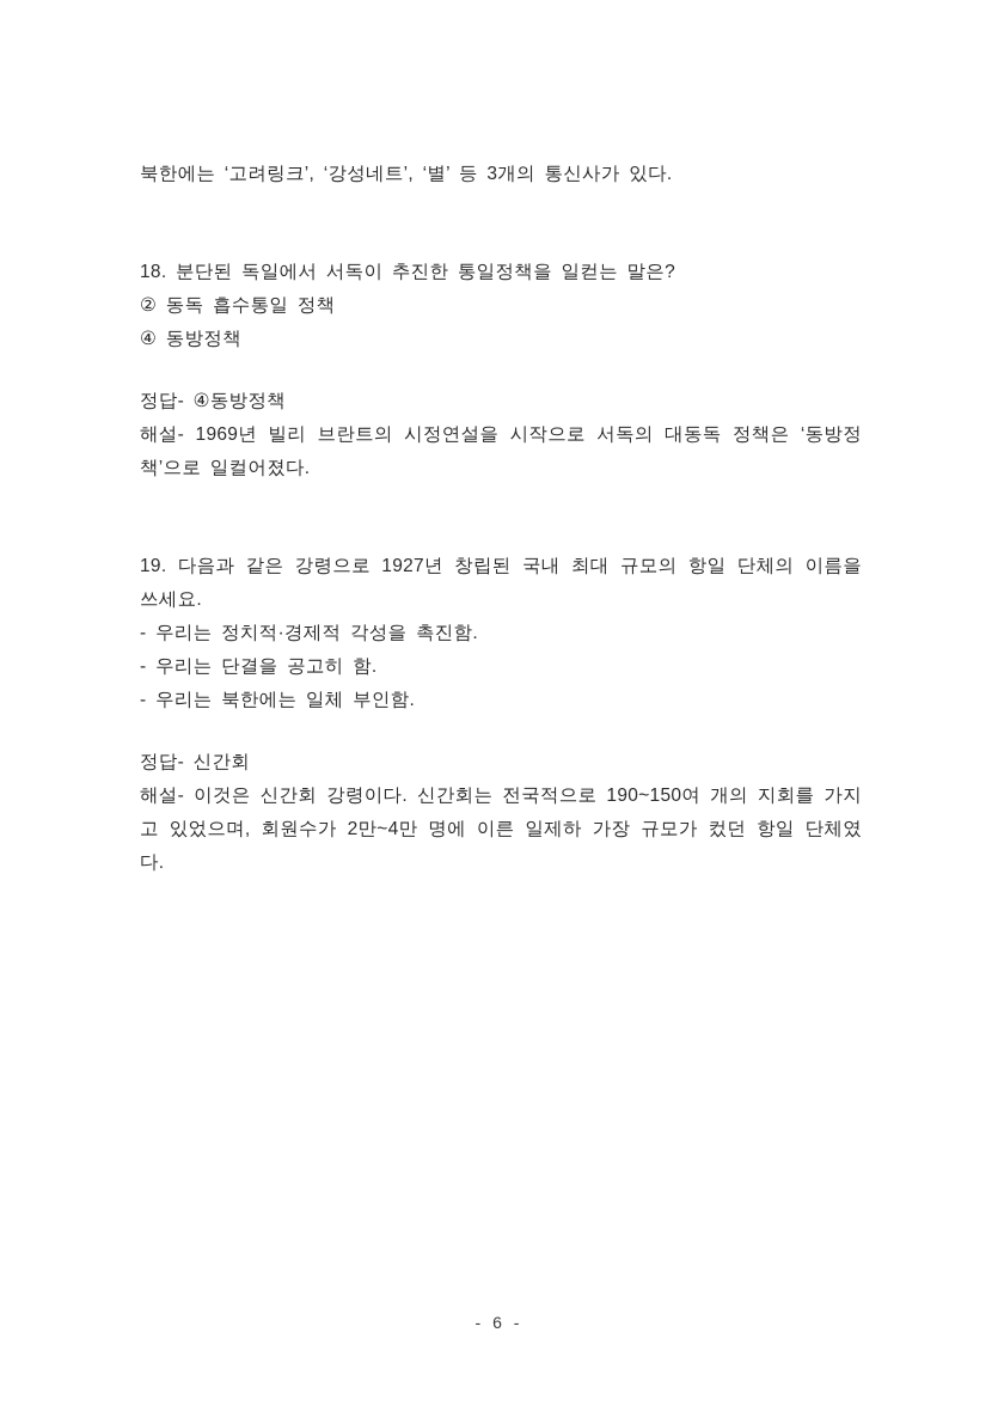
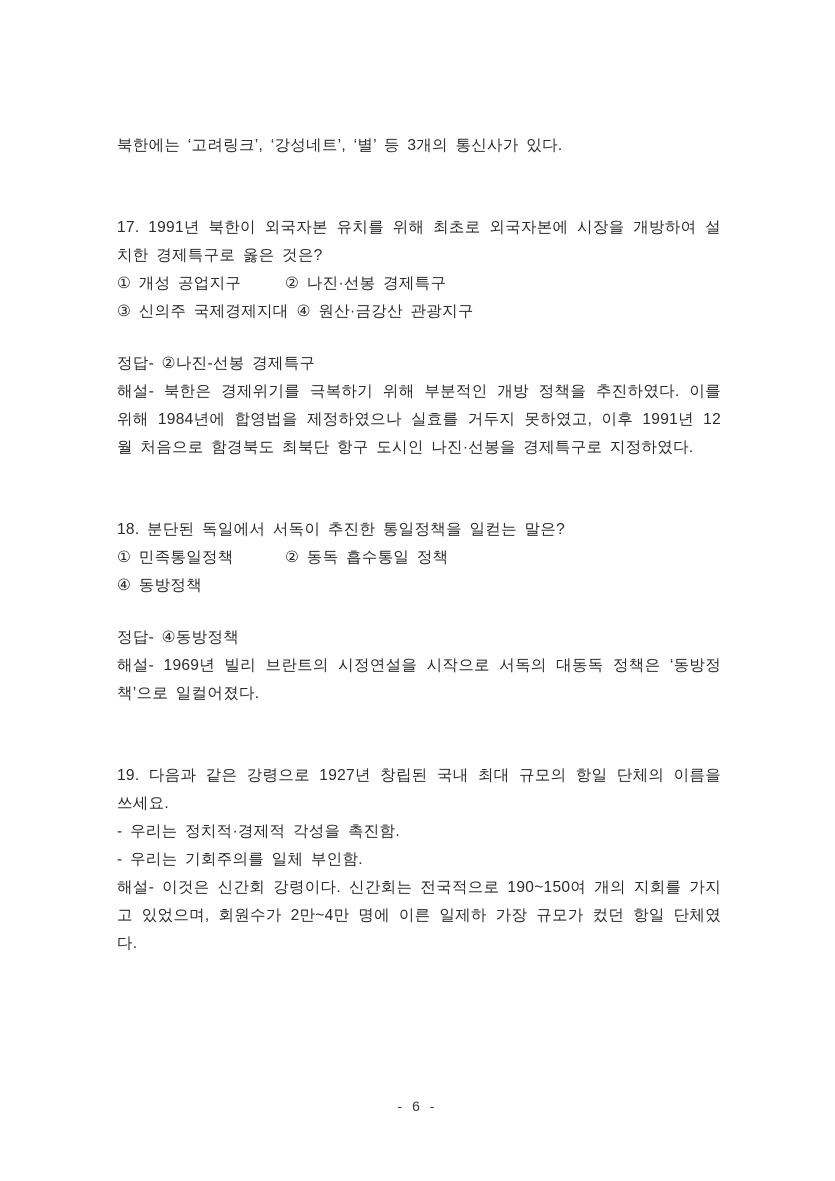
  북한에는 ‘고려링크’, ‘강성네트’, ‘별’ 등 3개의 통신사가 있다.
+ 17. 1991년 북한이 외국자본 유치를 위해 최초로 외국자본에 시장을 개방하여 설치한 경제특구로 옳은 것은?
+ ① 개성 공업지구
+ ② 나진·선봉 경제특구
+ ③ 신의주 국제경제지대
+ ④ 원산·금강산 관광지구
+ 정답- ②나진-선봉 경제특구
+ 해설- 북한은 경제위기를 극복하기 위해 부분적인 개방 정책을 추진하였다. 이를 위해 1984년에 합영법을 제정하였으나 실효를 거두지 못하였고, 이후 1991년 12월 처음으로 함경북도 최북단 항구 도시인 나진·선봉을 경제특구로 지정하였다.
  18. 분단된 독일에서 서독이 추진한 통일정책을 일컫는 말은?
+ ① 민족통일정책
  ② 동독 흡수통일 정책
  ④ 동방정책
  정답- ④동방정책
  해설- 1969년 빌리 브란트의 시정연설을 시작으로 서독의 대동독 정책은 ‘동방정책’으로 일컬어졌다.
  19. 다음과 같은 강령으로 1927년 창립된 국내 최대 규모의 항일 단체의 이름을 쓰세요.
  - 우리는 정치적·경제적 각성을 촉진함.
- - 우리는 단결을 공고히 함.
- - 우리는 북한에는 일체 부인함.
+ - 우리는 기회주의를 일체 부인함.
- 정답- 신간회
  해설- 이것은 신간회 강령이다. 신간회는 전국적으로 190~150여 개의 지회를 가지고 있었으며, 회원수가 2만~4만 명에 이른 일제하 가장 규모가 컸던 항일 단체였다.
  - 6 -
